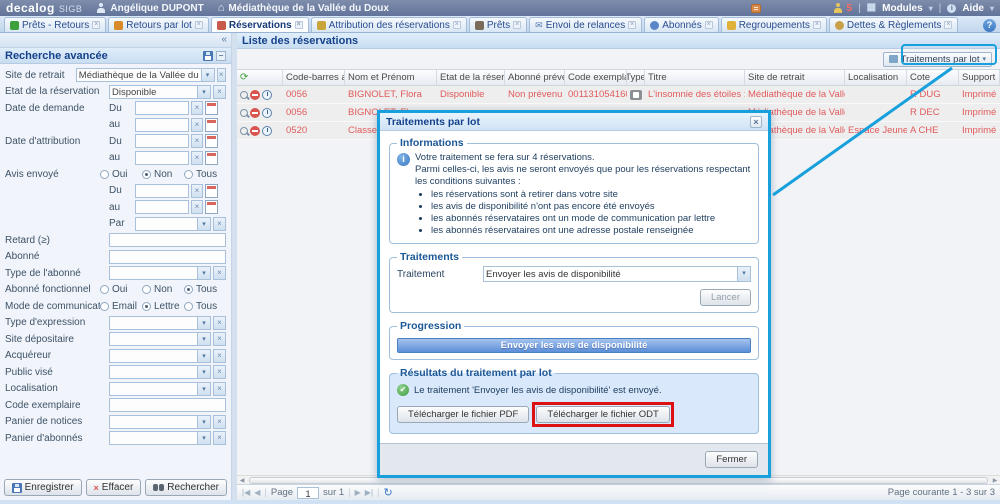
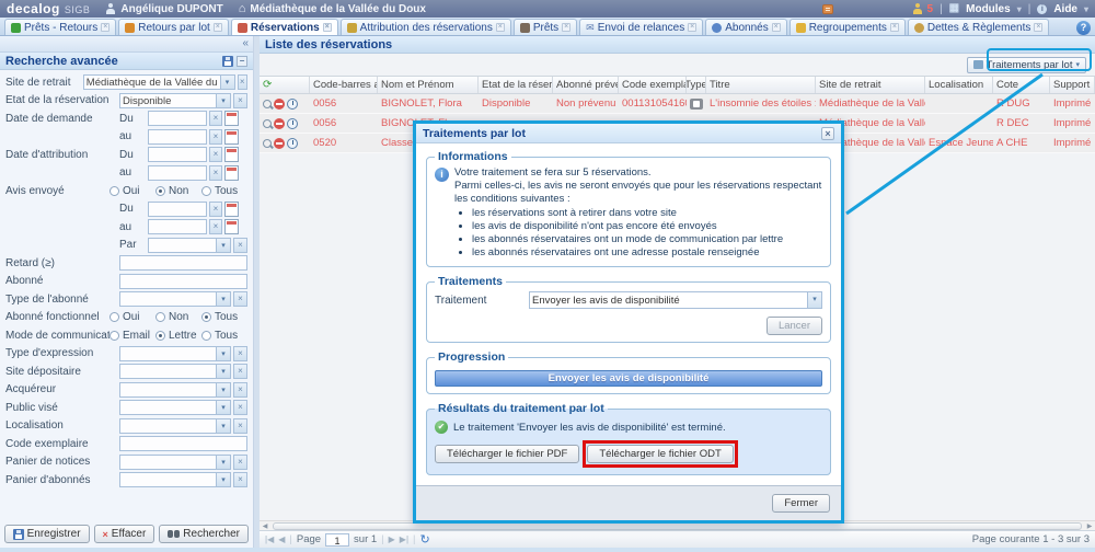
  decalog SIGB
  Angélique DUPONT
  ⌂
  Médiathèque de la Vallée du Doux
  5
  |
  ▦
  Modules
  ▾
  |
  Aide
  ▾
  Prêts - Retours
  Retours par lot
  Réservations
  Attribution des réservations
  Prêts
  ✉
  Envoi de relances
  Abonnés
  Regroupements
  Dettes & Règlements
  ?
  «
  Recherche avancée
  −
  Site de retrait
  Médiathèque de la Vallée du
  ×
  Etat de la réservation
  Disponible
  ×
  Date de demande
  Du
  ×
  au
  ×
  Date d'attribution
  Du
  ×
  au
  ×
  Avis envoyé
  Oui
  Non
  Tous
  Du
  ×
  au
  ×
  Par
  ×
  Retard (≥)
  Abonné
  Type de l'abonné
  ×
  Abonné fonctionnel
  Oui
  Non
  Tous
  Mode de communica
  Email
  Lettre
  Tous
  Type d'expression
  ×
  Site dépositaire
  ×
  Acquéreur
  ×
  Public visé
  ×
  Localisation
  ×
  Code exemplaire
  Panier de notices
  ×
  Panier d'abonnés
  ×
  Enregistrer
  ×
  Effacer
  Rechercher
  Liste des réservations
  Traitements par lot
  ⟳
  Code-barres a
  Nom et Prénom
  Code exempla
  Type
  Titre
  Site de retrait
  Localisation
  Cote
  Support
  0056
  BIGNOLET, Flora
  Disponible
  Non prévenu
  00113105416
  L'insomnie des étoiles
  Médiathèque de la Vall
  DUG
  Imprimé
  0056
  R DEC
  Imprimé
  0520
  Esace Jeune
  A CHE
  Imprimé
  |◀
  ◀
  |
  Page
  1
  sur 1
  |
  ▶
  ▶|
  |
  ↻
  Page courante 1 - 3 sur 3
  Traitements par lot
  ×
  Informations
  i
- Votre traitement se fera sur 4 réservations.
+ Votre traitement se fera sur 5 réservations.
  Parmi celles-ci, les avis ne seront envoyés que pour les réservations respectant les conditions suivantes :
  les réservations sont à retirer dans votre site
  les avis de disponibilité n'ont pas encore été envoyés
  les abonnés réservataires ont un mode de communication par lettre
  les abonnés réservataires ont une adresse postale renseignée
  Traitements
  Traitement
  Envoyer les avis de disponibilité
  Lancer
  Progression
  Envoyer les avis de disponibilité
  Résultats du traitement par lot
  ✔
- Le traitement 'Envoyer les avis de disponibilité' est envoyé.
+ Le traitement 'Envoyer les avis de disponibilité' est terminé.
  Télécharger le fichier PDF
  Télécharger le fichier ODT
  Fermer
